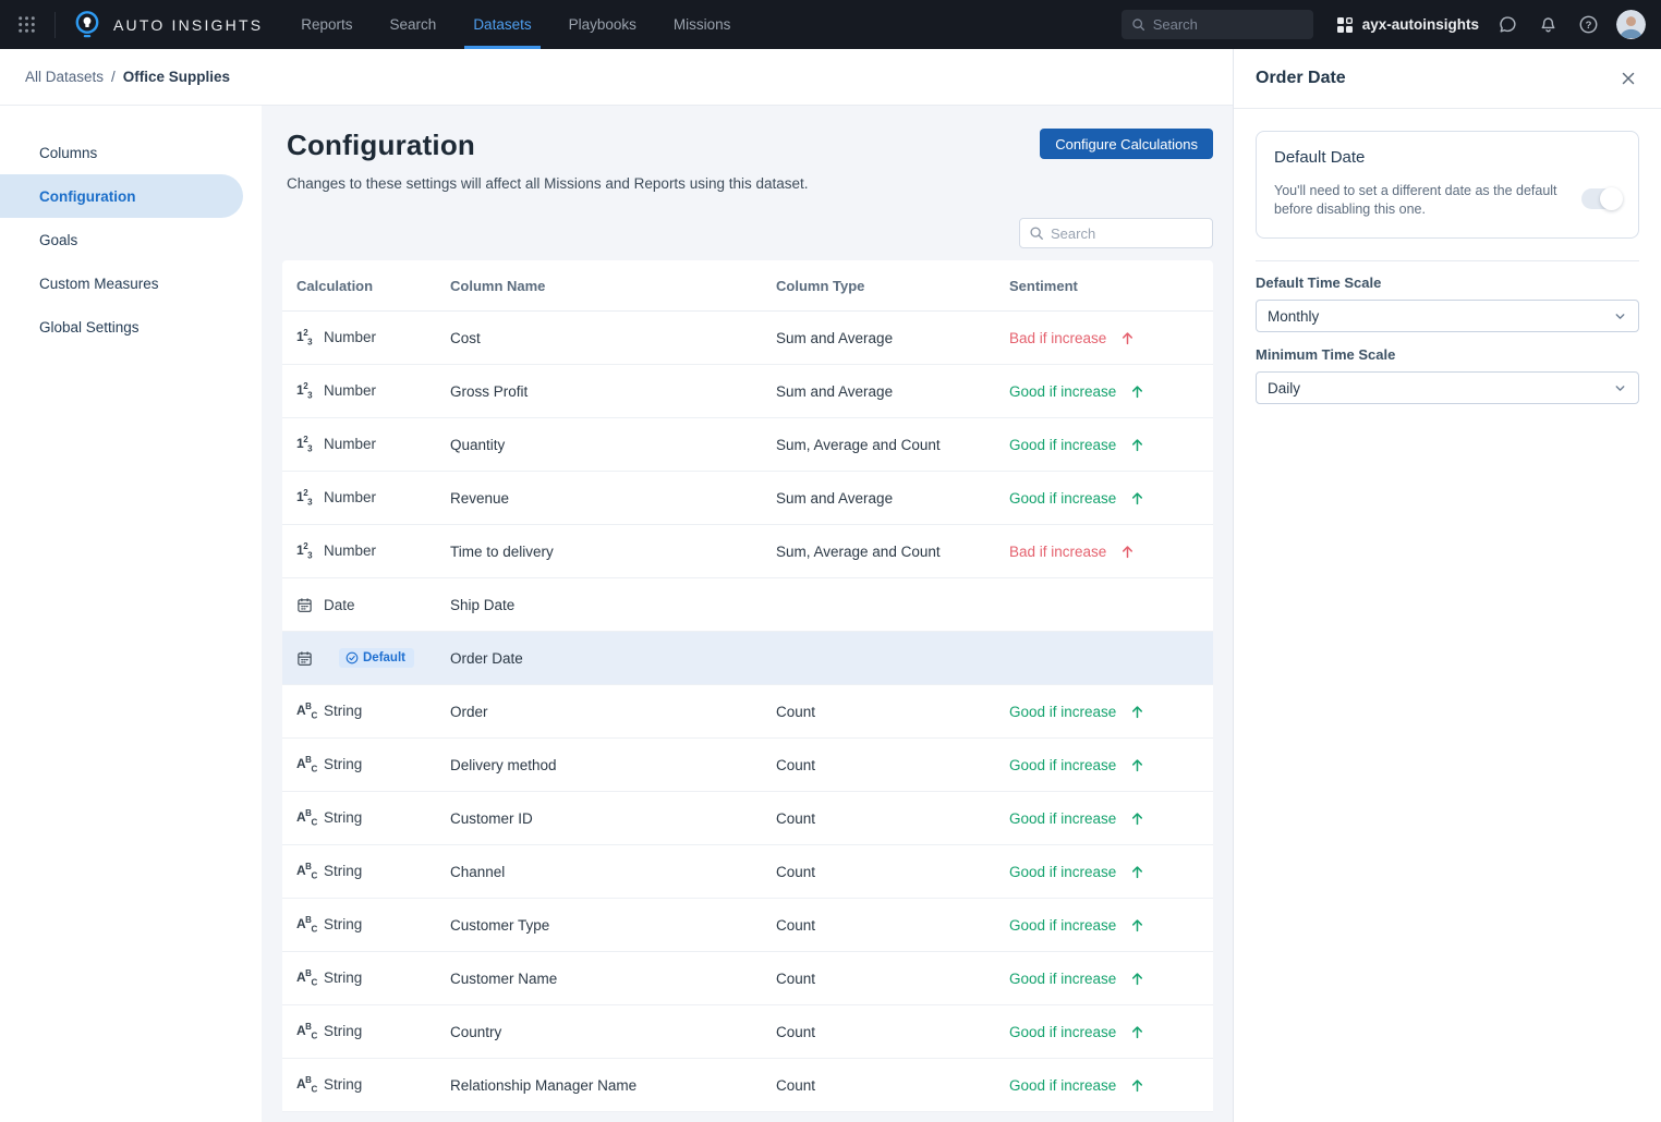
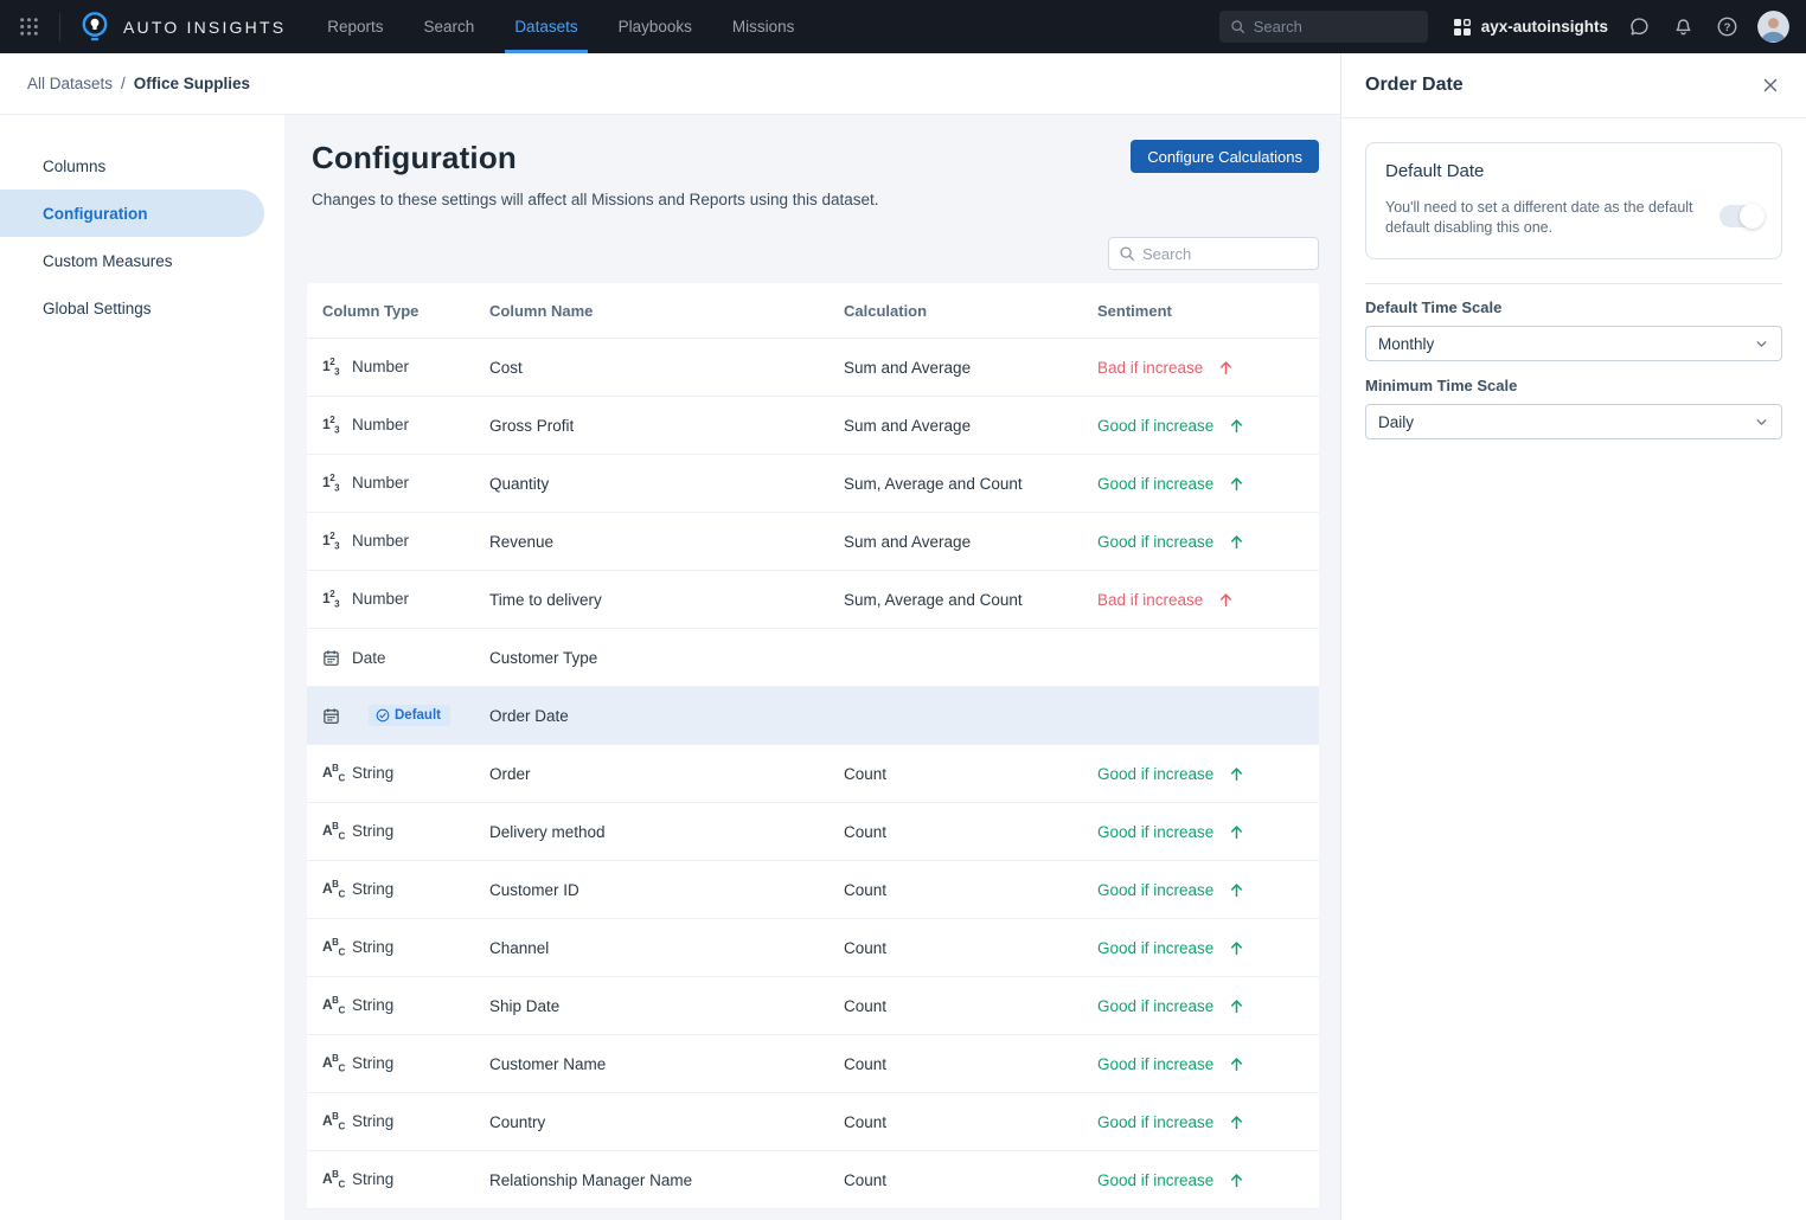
  AUTO INSIGHTS
  Reports
  Search
  Datasets
  Playbooks
  Missions
  Search
  ayx-autoinsights
  ?
  All Datasets
  /
  Office Supplies
  Columns
  Configuration
- Goals
  Custom Measures
  Global Settings
  Configuration
  Configure Calculations
  Changes to these settings will affect all Missions and Reports using this dataset.
  Search
- Calculation
+ Column Type
  Column Name
- Column Type
+ Calculation
  Sentiment
  123
  Number
  Cost
  Sum and Average
  Bad if increase
  123
  Number
  Gross Profit
  Sum and Average
  Good if increase
  123
  Number
  Quantity
  Sum, Average and Count
  Good if increase
  123
  Number
  Revenue
  Sum and Average
  Good if increase
  123
  Number
  Time to delivery
  Sum, Average and Count
  Bad if increase
  Date
- Ship Date
+ Customer Type
  Default
  Order Date
  ABC
  String
  Order
  Count
  Good if increase
  ABC
  String
  Delivery method
  Count
  Good if increase
  ABC
  String
  Customer ID
  Count
  Good if increase
  ABC
  String
  Channel
  Count
  Good if increase
  ABC
  String
- Customer Type
+ Ship Date
  Count
  Good if increase
  ABC
  String
  Customer Name
  Count
  Good if increase
  ABC
  String
  Country
  Count
  Good if increase
  ABC
  String
  Relationship Manager Name
  Count
  Good if increase
  Order Date
  Default Date
- You'll need to set a different date as the default before disabling this one.
+ You'll need to set a different date as the default default disabling this one.
  Default Time Scale
  Monthly
  Minimum Time Scale
  Daily
